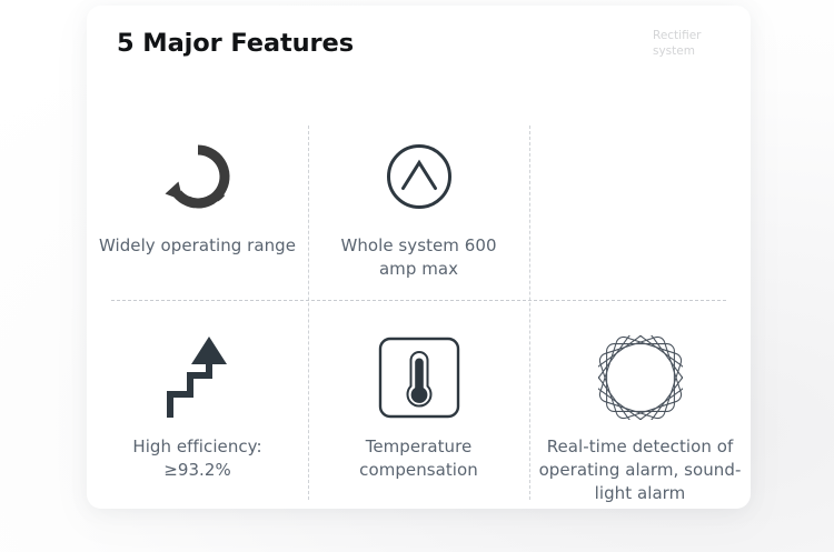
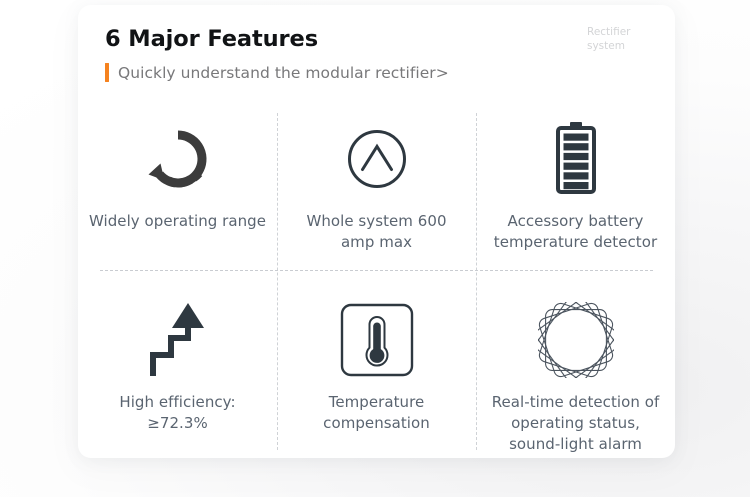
- 5 Major Features
+ 6 Major Features
+ Quickly understand the modular rectifier>
  Rectifier system
  Widely operating range
  Whole system 600 amp max
+ Accessory battery temperature detector
- High efficiency: ≥93.2%
+ High efficiency: ≥72.3%
  Temperature compensation
- Real-time detection of operating alarm, sound-light alarm
+ Real-time detection of operating status, sound-light alarm
